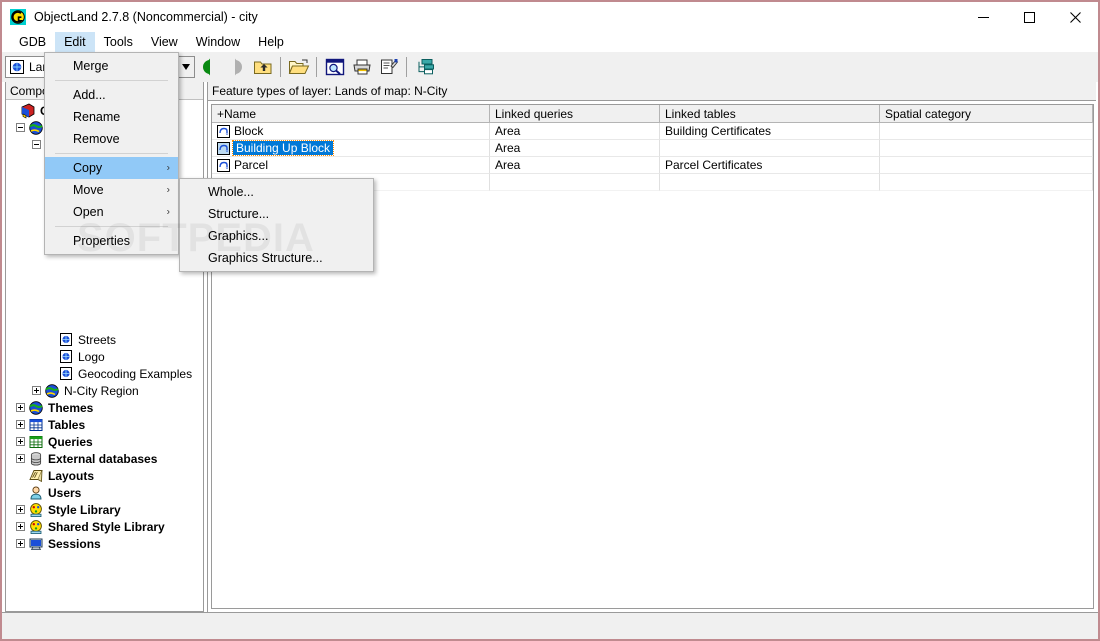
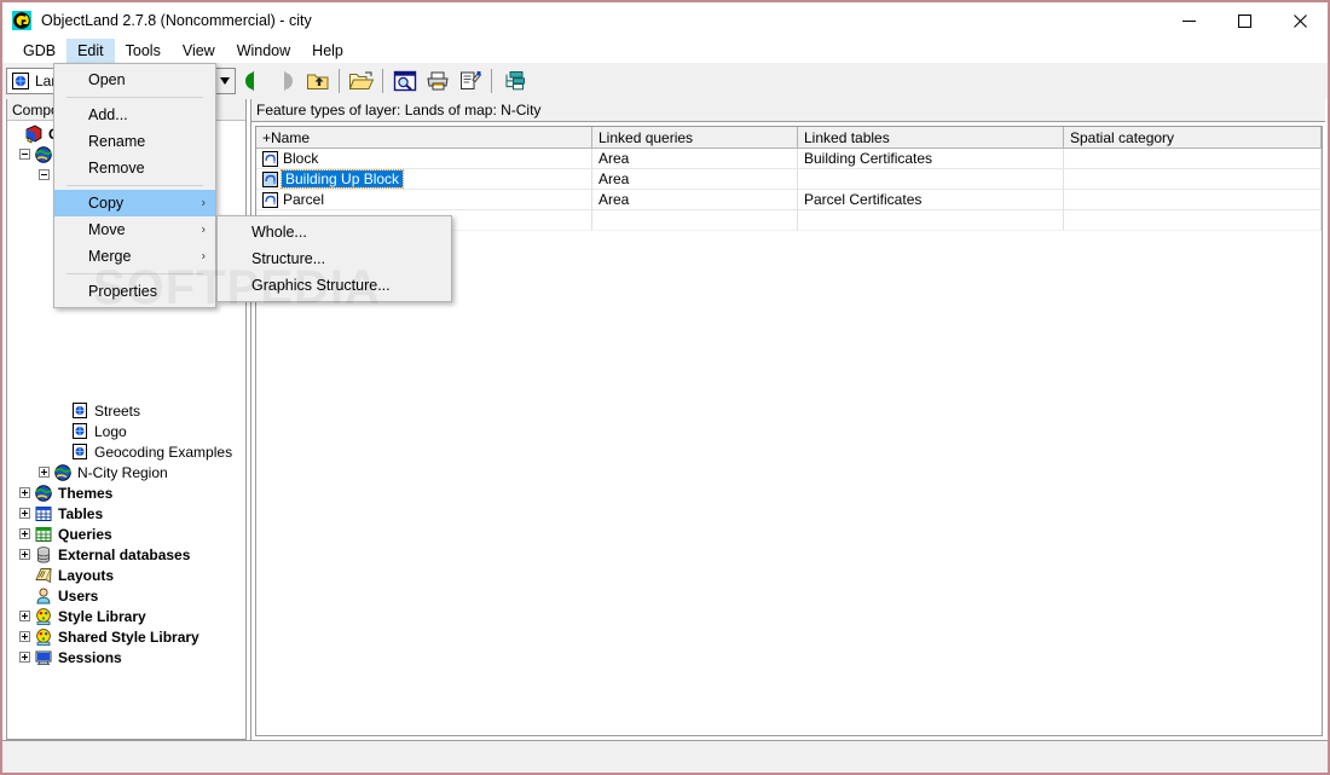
  ObjectLand 2.7.8 (Noncommercial) - city
  GDB
  Edit
  Tools
  View
  Window
  Help
  Streets
  Logo
  Geocoding Examples
  N-City Region
  Themes
  Tables
  Queries
  External databases
  Layouts
  Users
  Style Library
  Shared Style Library
  Sessions
  Feature types of layer: Lands of map: N-City
  +Name
  Linked queries
  Linked tables
  Spatial category
  Block
  Area
  Building Certificates
  Building Up Block
  Area
  Parcel
  Area
  Parcel Certificates
  SOFTPEDIA
- Merge
+ Open
  Add...
  Rename
  Remove
  Copy
  ›
  Move
  ›
- Open
+ Merge
  ›
  Properties
  Whole...
  Structure...
- Graphics...
  Graphics Structure...
